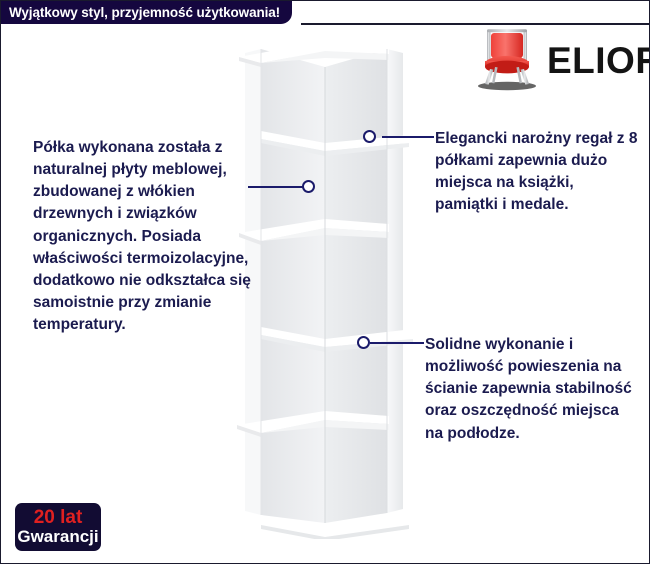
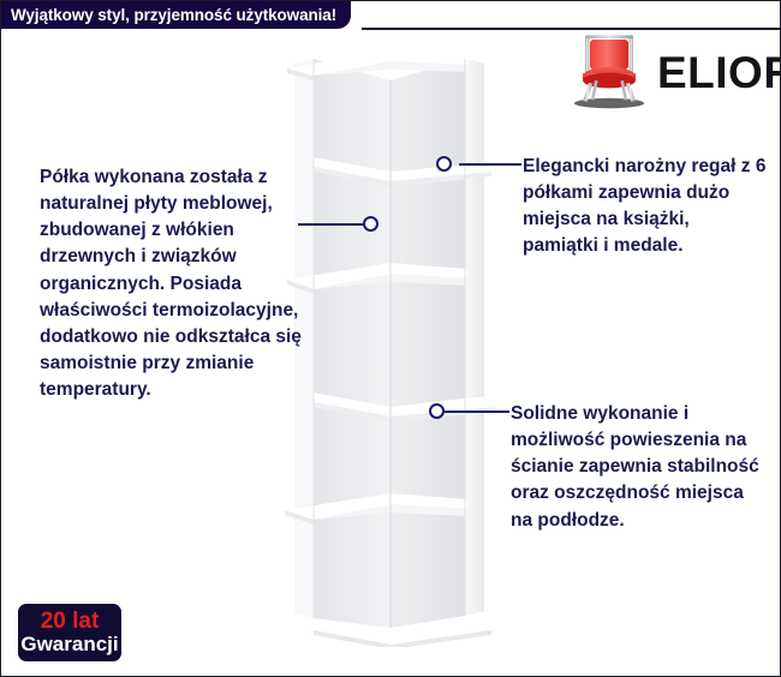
  Wyjątkowy styl, przyjemność użytkowania!
  ELIOR
  Półka wykonana została z naturalnej płyty meblowej, zbudowanej z włókien drzewnych i związków organicznych. Posiada właściwości termoizolacyjne, dodatkowo nie odkształca się samoistnie przy zmianie temperatury.
- Elegancki narożny regał z 8 półkami zapewnia dużo miejsca na książki, pamiątki i medale.
+ Elegancki narożny regał z 6 półkami zapewnia dużo miejsca na książki, pamiątki i medale.
  Solidne wykonanie i możliwość powieszenia na ścianie zapewnia stabilność oraz oszczędność miejsca na podłodze.
  20 lat
  Gwarancji
